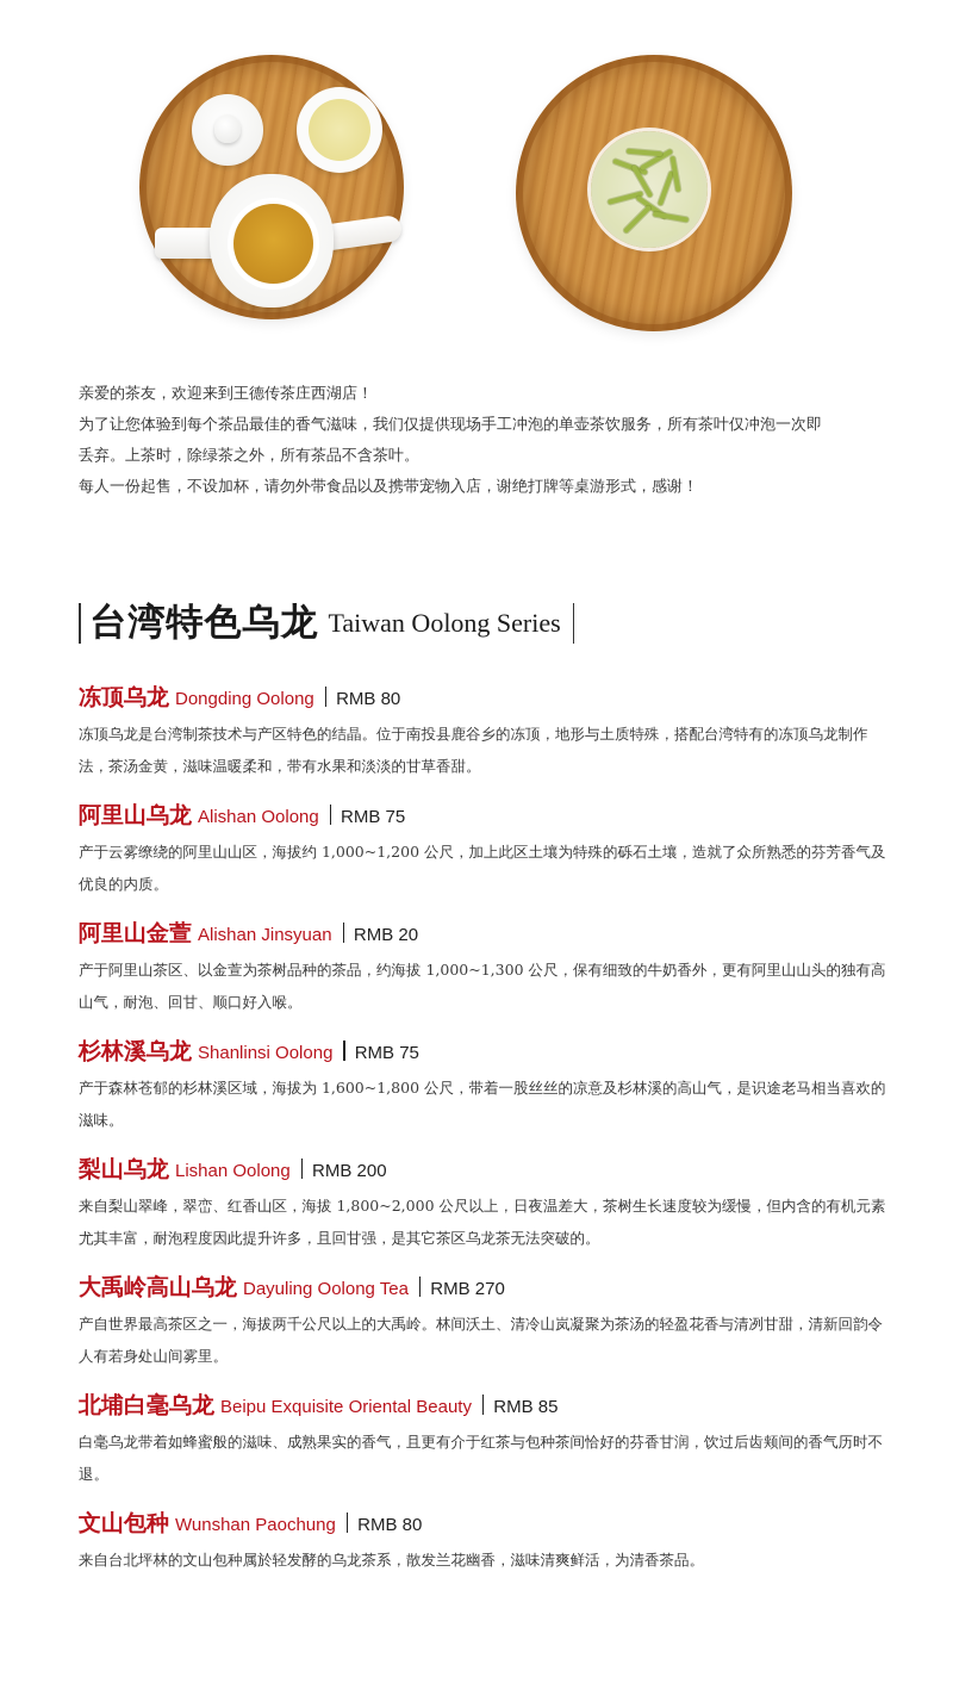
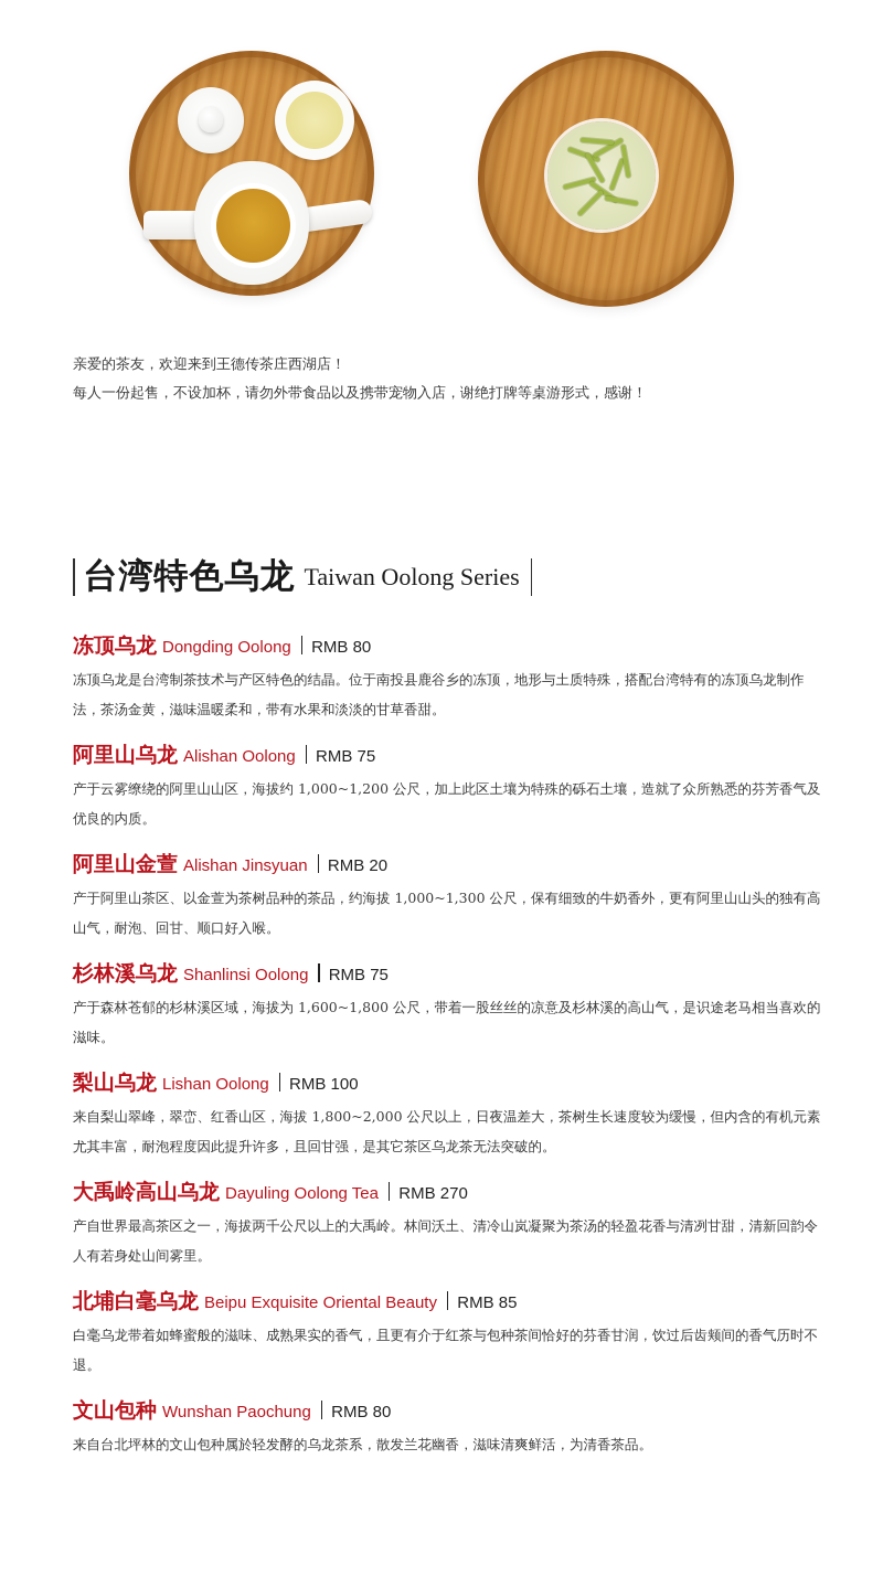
  亲爱的茶友，欢迎来到王德传茶庄西湖店！
- 为了让您体验到每个茶品最佳的香气滋味，我们仅提供现场手工冲泡的单壶茶饮服务，所有茶叶仅冲泡一次即
- 丢弃。上茶时，除绿茶之外，所有茶品不含茶叶。
  每人一份起售，不设加杯，请勿外带食品以及携带宠物入店，谢绝打牌等桌游形式，感谢！
  台湾特色乌龙
  Taiwan Oolong Series
  冻顶乌龙
  Dongding Oolong
  RMB 80
  冻顶乌龙是台湾制茶技术与产区特色的结晶。位于南投县鹿谷乡的冻顶，地形与土质特殊，搭配台湾特有的冻顶乌龙制作法，茶汤金黄，滋味温暖柔和，带有水果和淡淡的甘草香甜。
  阿里山乌龙
  Alishan Oolong
  RMB 75
  产于云雾缭绕的阿里山山区，海拔约 1,000~1,200 公尺，加上此区土壤为特殊的砾石土壤，造就了众所熟悉的芬芳香气及优良的内质。
  阿里山金萱
  Alishan Jinsyuan
  RMB 20
  产于阿里山茶区、以金萱为茶树品种的茶品，约海拔 1,000~1,300 公尺，保有细致的牛奶香外，更有阿里山山头的独有高山气，耐泡、回甘、顺口好入喉。
  杉林溪乌龙
  Shanlinsi Oolong
  RMB 75
  产于森林苍郁的杉林溪区域，海拔为 1,600~1,800 公尺，带着一股丝丝的凉意及杉林溪的高山气，是识途老马相当喜欢的滋味。
  梨山乌龙
  Lishan Oolong
- RMB 200
+ RMB 100
  来自梨山翠峰，翠峦、红香山区，海拔 1,800~2,000 公尺以上，日夜温差大，茶树生长速度较为缓慢，但内含的有机元素尤其丰富，耐泡程度因此提升许多，且回甘强，是其它茶区乌龙茶无法突破的。
  大禹岭高山乌龙
  Dayuling Oolong Tea
  RMB 270
  产自世界最高茶区之一，海拔两千公尺以上的大禹岭。林间沃土、清冷山岚凝聚为茶汤的轻盈花香与清冽甘甜，清新回韵令人有若身处山间雾里。
  北埔白毫乌龙
  Beipu Exquisite Oriental Beauty
  RMB 85
  白毫乌龙带着如蜂蜜般的滋味、成熟果实的香气，且更有介于红茶与包种茶间恰好的芬香甘润，饮过后齿颊间的香气历时不退。
  文山包种
  Wunshan Paochung
  RMB 80
  来自台北坪林的文山包种属於轻发酵的乌龙茶系，散发兰花幽香，滋味清爽鲜活，为清香茶品。
